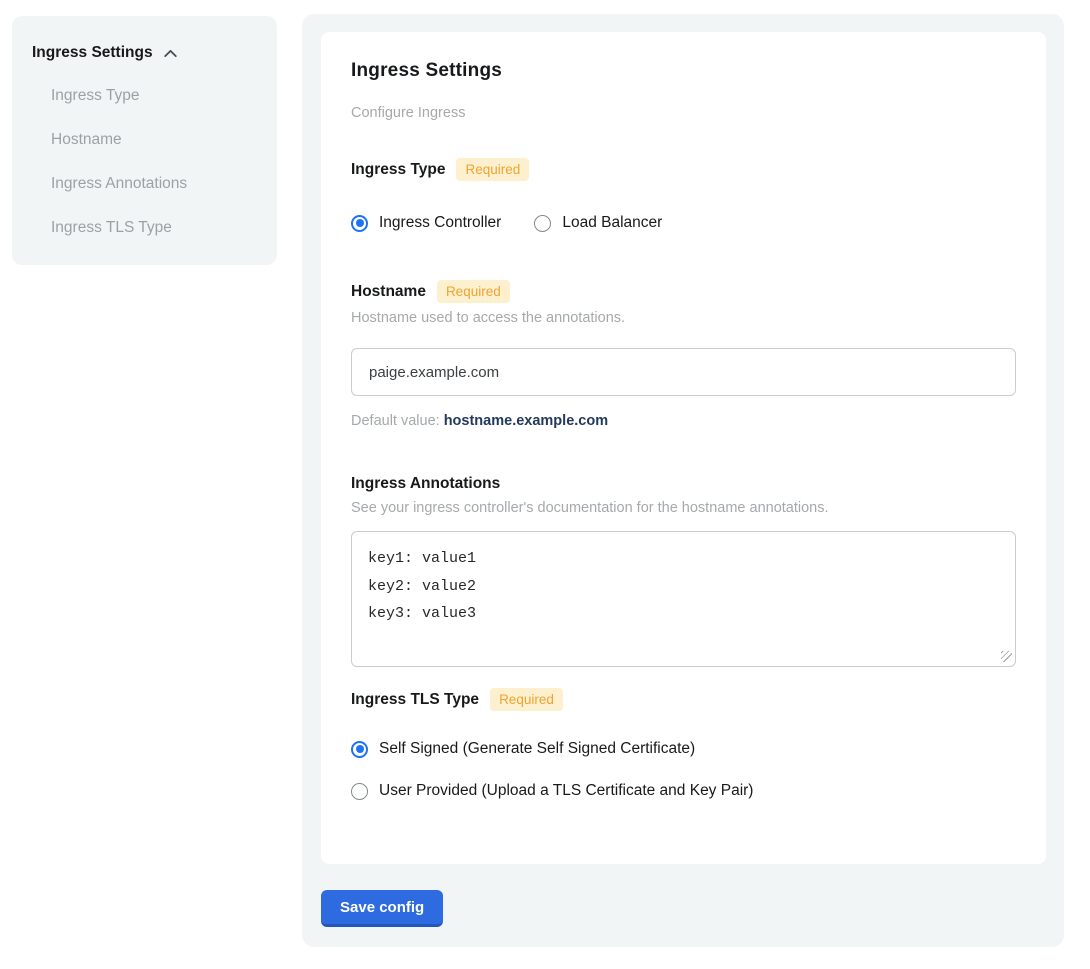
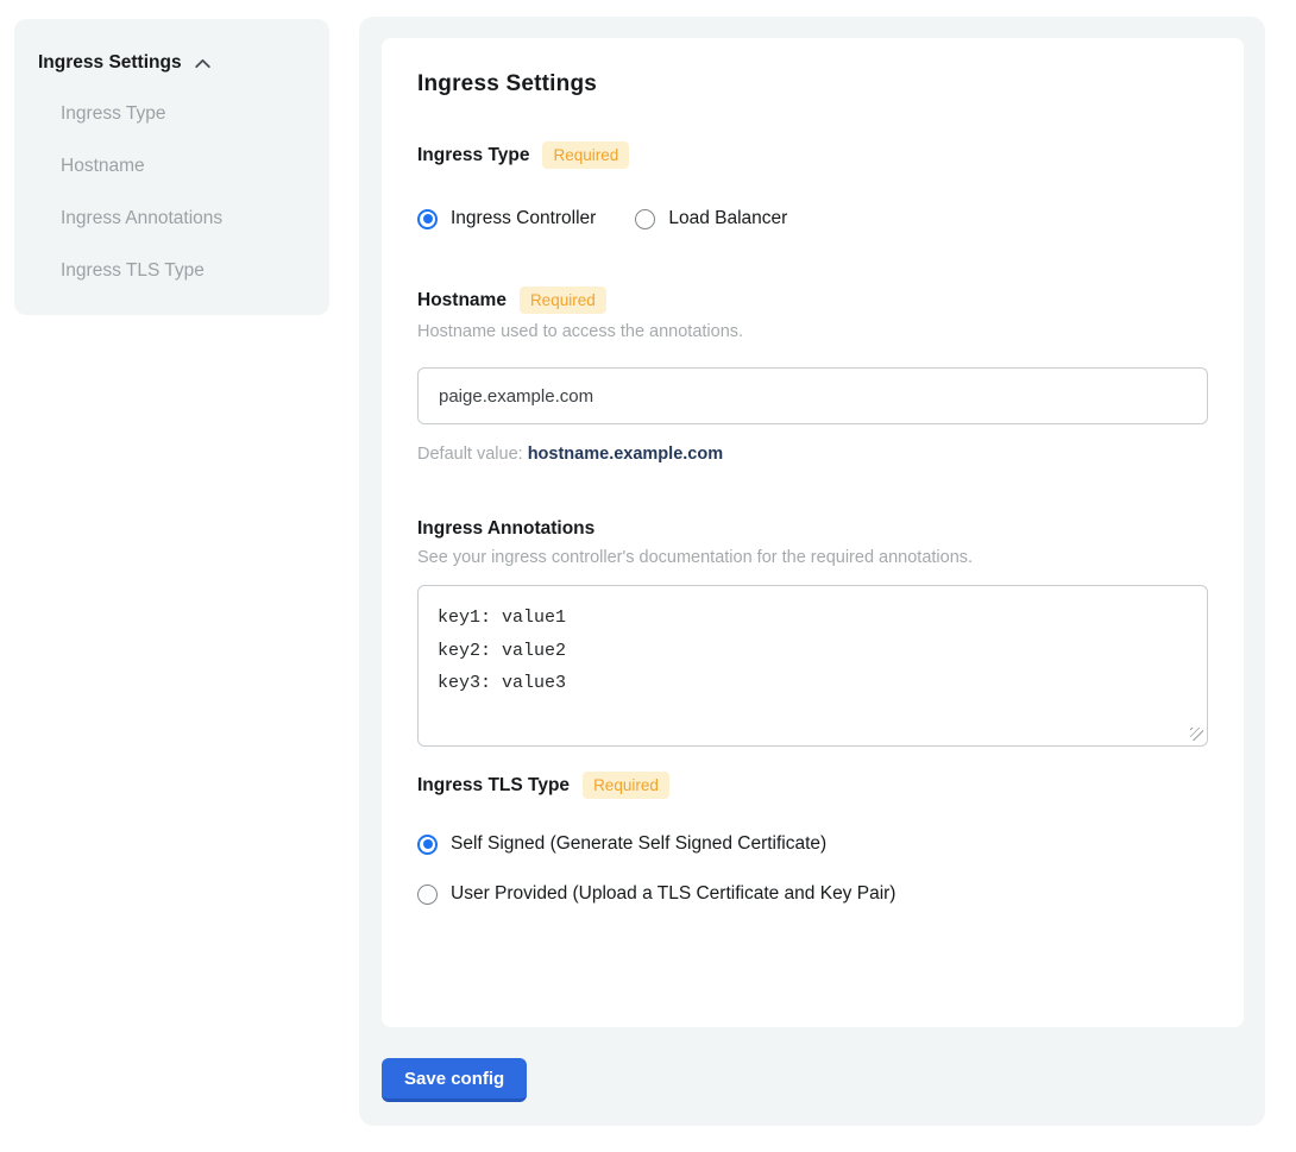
  Ingress Settings
  Ingress Type
  Hostname
  Ingress Annotations
  Ingress TLS Type
  Ingress Settings
- Configure Ingress
  Ingress Type
  Required
  Ingress Controller
  Load Balancer
  Hostname
  Required
  Hostname used to access the annotations.
  paige.example.com
  Default value: hostname.example.com
  Ingress Annotations
- See your ingress controller's documentation for the hostname annotations.
+ See your ingress controller's documentation for the required annotations.
  key1: value1
  key2: value2
  key3: value3
  Ingress TLS Type
  Required
  Self Signed (Generate Self Signed Certificate)
  User Provided (Upload a TLS Certificate and Key Pair)
  Save config
